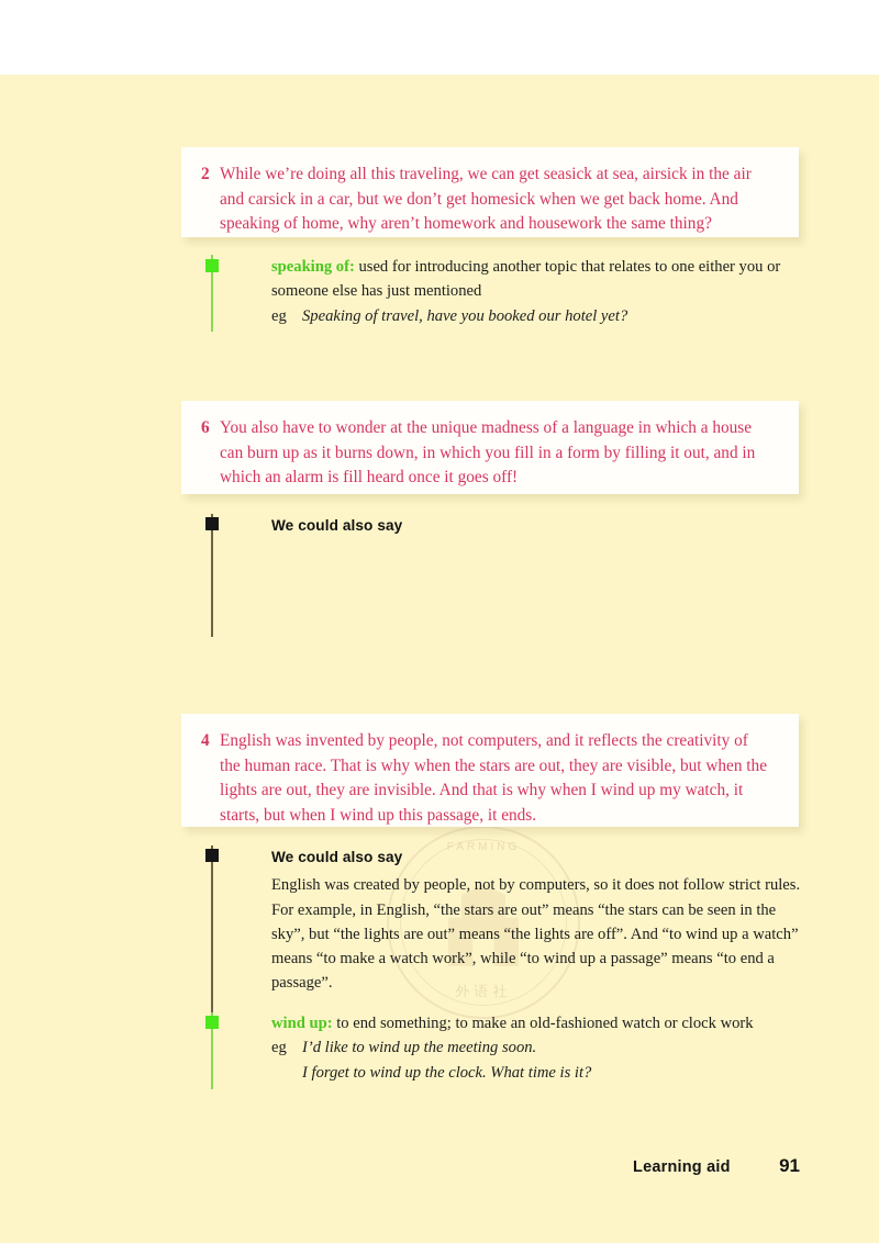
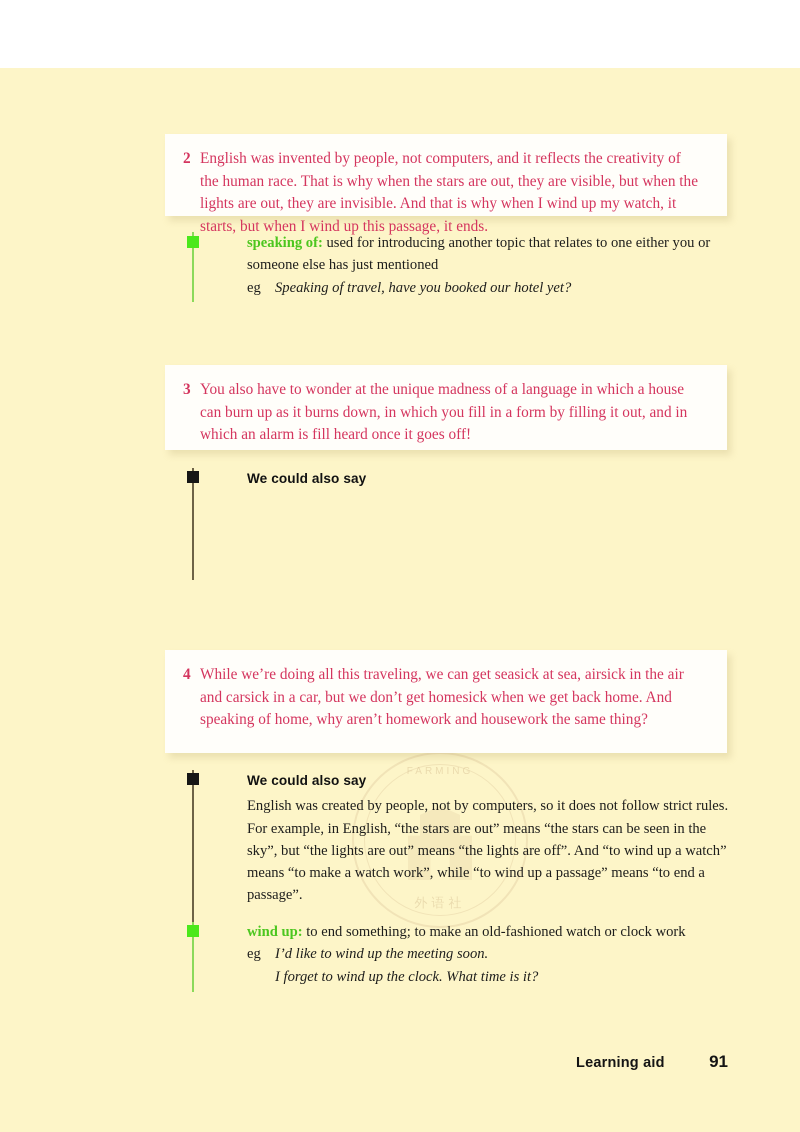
  FARMING
  外语社
  2
- While we’re doing all this traveling, we can get seasick at sea, airsick in the air and carsick in a car, but we don’t get homesick when we get back home. And speaking of home, why aren’t homework and housework the same thing?
+ English was invented by people, not computers, and it reflects the creativity of the human race. That is why when the stars are out, they are visible, but when the lights are out, they are invisible. And that is why when I wind up my watch, it starts, but when I wind up this passage, it ends.
  speaking of: used for introducing another topic that relates to one either you or someone else has just mentioned
  eg
  Speaking of travel, have you booked our hotel yet?
- 6
+ 3
  You also have to wonder at the unique madness of a language in which a house can burn up as it burns down, in which you fill in a form by filling it out, and in which an alarm is fill heard once it goes off!
  We could also say
  4
- English was invented by people, not computers, and it reflects the creativity of the human race. That is why when the stars are out, they are visible, but when the lights are out, they are invisible. And that is why when I wind up my watch, it starts, but when I wind up this passage, it ends.
+ While we’re doing all this traveling, we can get seasick at sea, airsick in the air and carsick in a car, but we don’t get homesick when we get back home. And speaking of home, why aren’t homework and housework the same thing?
  We could also say
  English was created by people, not by computers, so it does not follow strict rules. For example, in English, “the stars are out” means “the stars can be seen in the sky”, but “the lights are out” means “the lights are off”. And “to wind up a watch” means “to make a watch work”, while “to wind up a passage” means “to end a passage”.
  wind up: to end something; to make an old-fashioned watch or clock work
  eg
  I’d like to wind up the meeting soon.
  I forget to wind up the clock. What time is it?
  Learning aid 91
